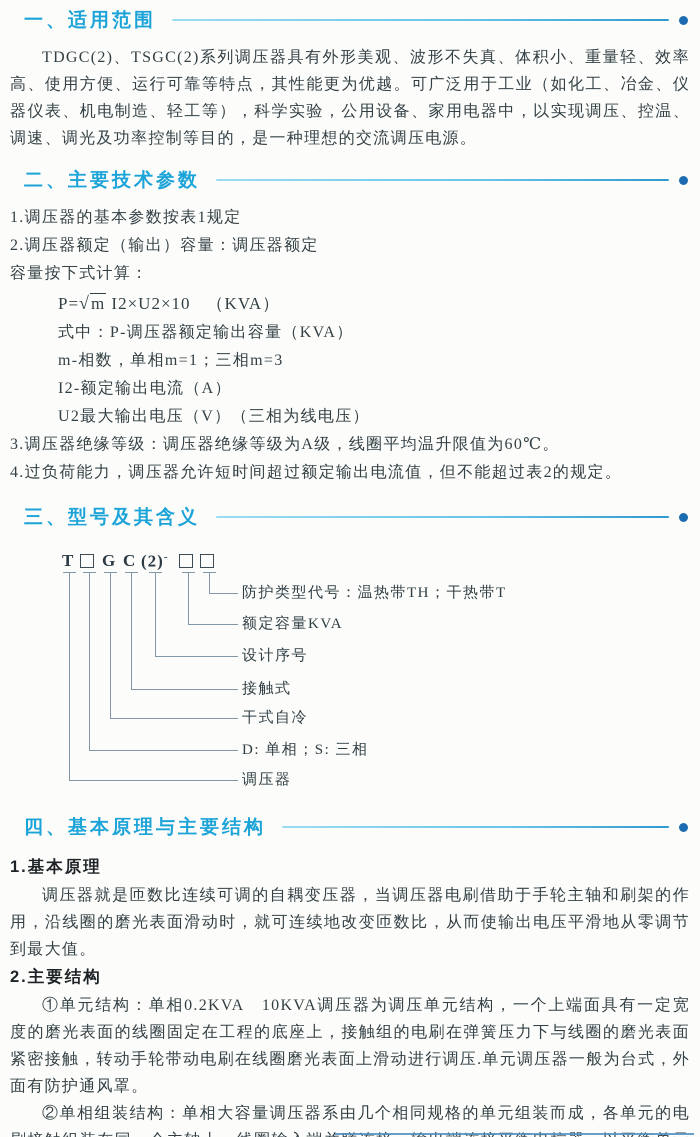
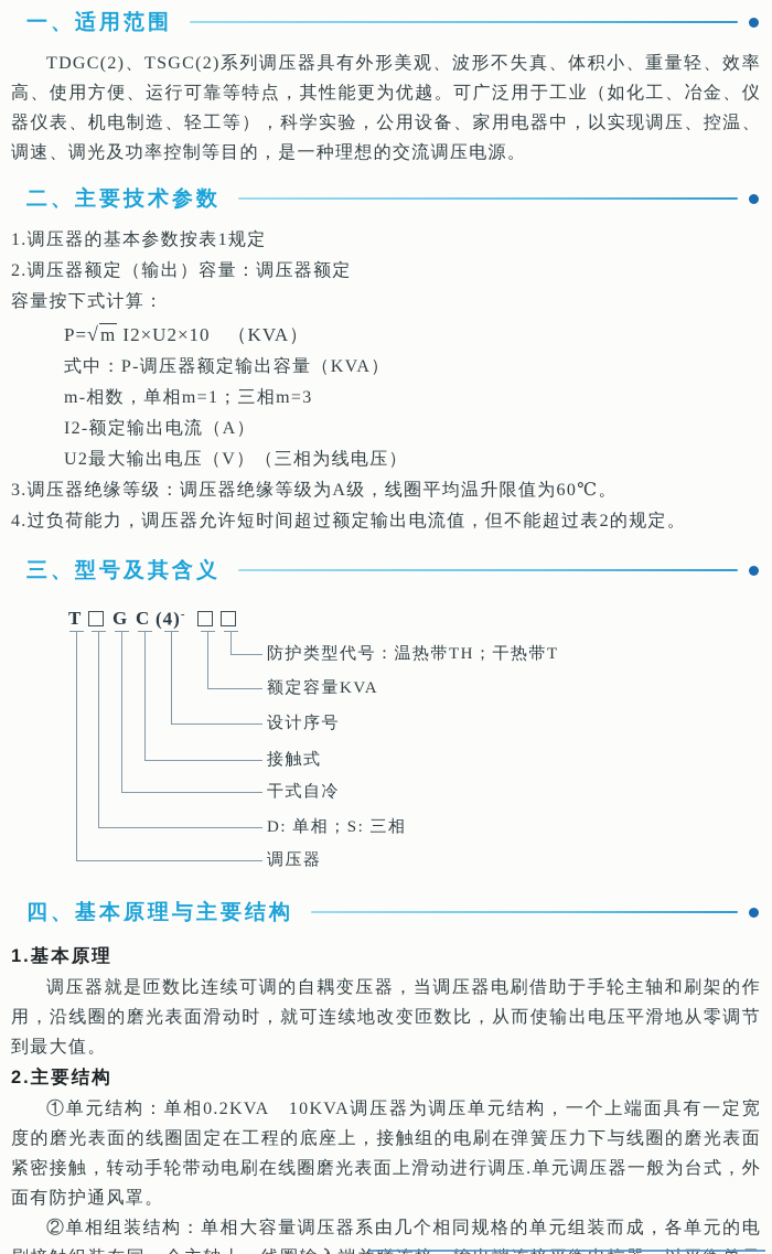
  一、适用范围
  TDGC(2)、TSGC(2)系列调压器具有外形美观、波形不失真、体积小、重量轻、效率高、使用方便、运行可靠等特点，其性能更为优越。可广泛用于工业（如化工、冶金、仪器仪表、机电制造、轻工等），科学实验，公用设备、家用电器中，以实现调压、控温、调速、调光及功率控制等目的，是一种理想的交流调压电源。
  二、主要技术参数
  1.调压器的基本参数按表1规定
  2.调压器额定（输出）容量：调压器额定
  容量按下式计算：
  P=√m I2×U2×10 （KVA）
  式中：P-调压器额定输出容量（KVA）
  m-相数，单相m=1；三相m=3
  I2-额定输出电流（A）
  U2最大输出电压（V）（三相为线电压）
  3.调压器绝缘等级：调压器绝缘等级为A级，线圈平均温升限值为60℃。
  4.过负荷能力，调压器允许短时间超过额定输出电流值，但不能超过表2的规定。
  三、型号及其含义
  T
  G
  C
- (2)-
+ (4)-
  防护类型代号：温热带TH；干热带T
  额定容量KVA
  设计序号
  接触式
  干式自冷
  D: 单相；S: 三相
  调压器
  四、基本原理与主要结构
  1.基本原理
  调压器就是匝数比连续可调的自耦变压器，当调压器电刷借助于手轮主轴和刷架的作用，沿线圈的磨光表面滑动时，就可连续地改变匝数比，从而使输出电压平滑地从零调节到最大值。
  2.主要结构
  ①单元结构：单相0.2KVA 10KVA调压器为调压单元结构，一个上端面具有一定宽度的磨光表面的线圈固定在工程的底座上，接触组的电刷在弹簧压力下与线圈的磨光表面紧密接触，转动手轮带动电刷在线圈磨光表面上滑动进行调压.单元调压器一般为台式，外面有防护通风罩。
